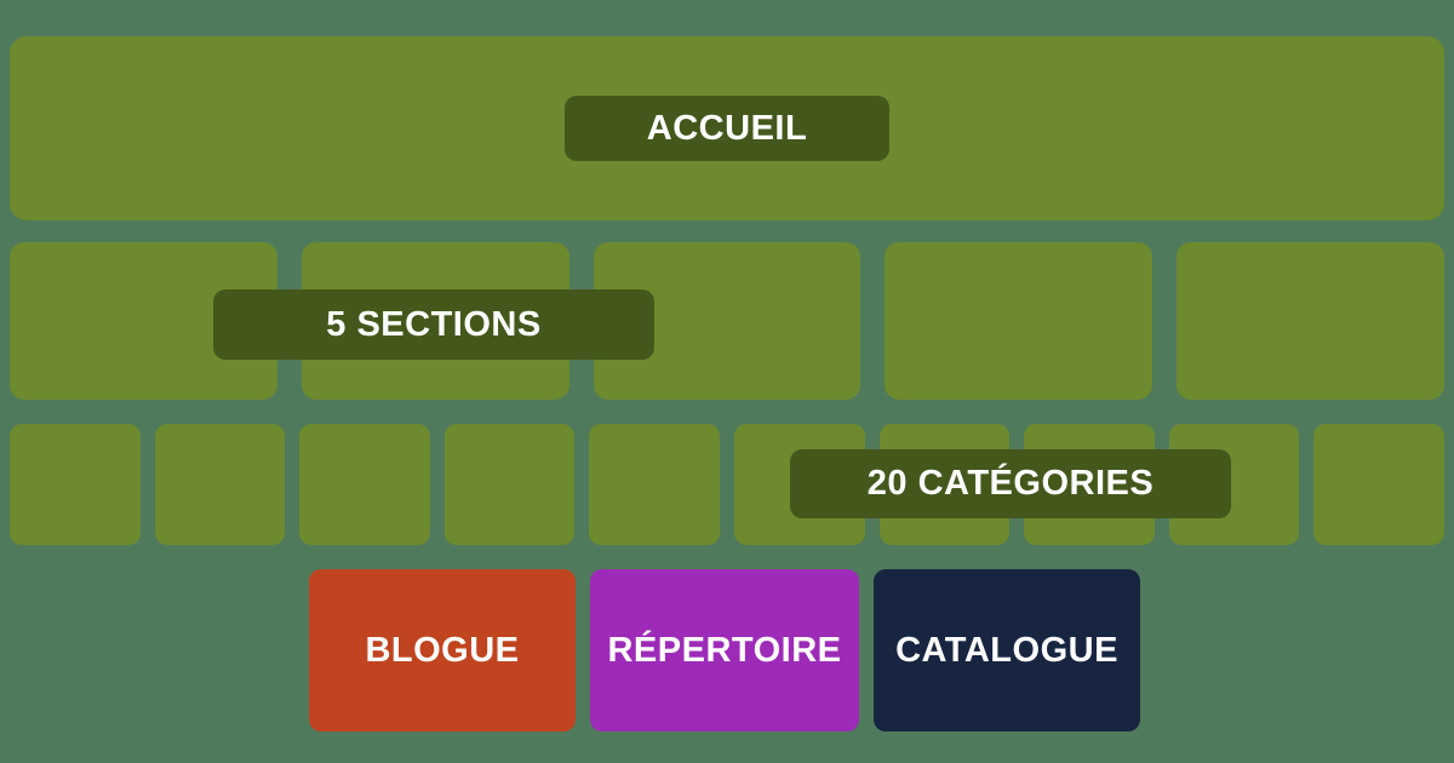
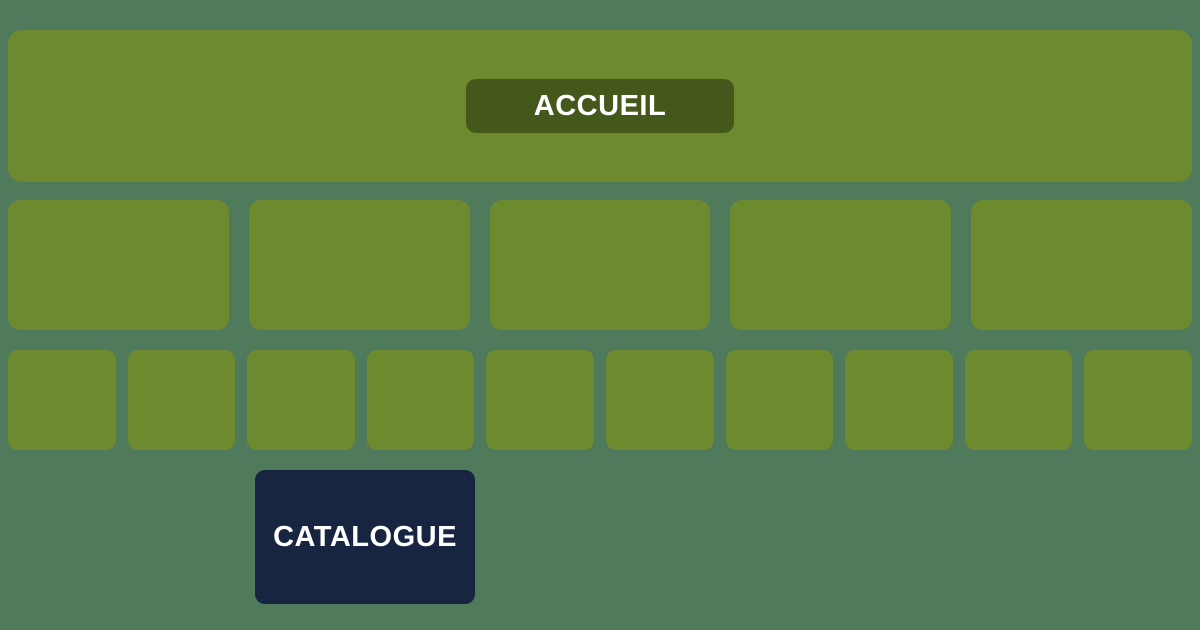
  ACCUEIL
- 5 SECTIONS
- 20 CATÉGORIES
- BLOGUE
- RÉPERTOIRE
  CATALOGUE
